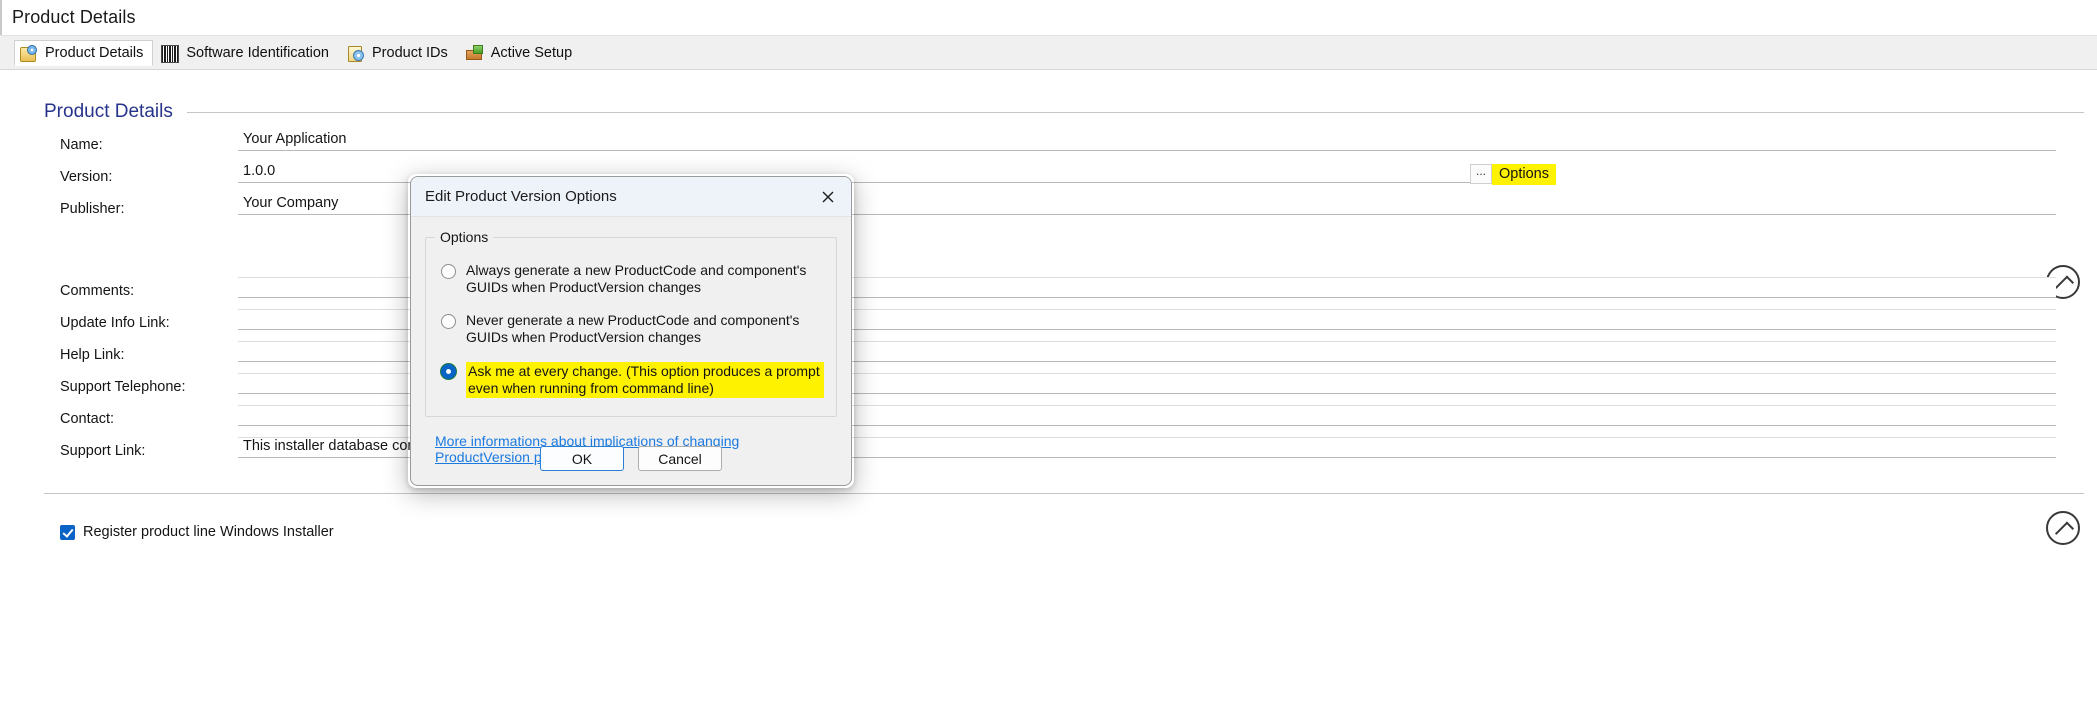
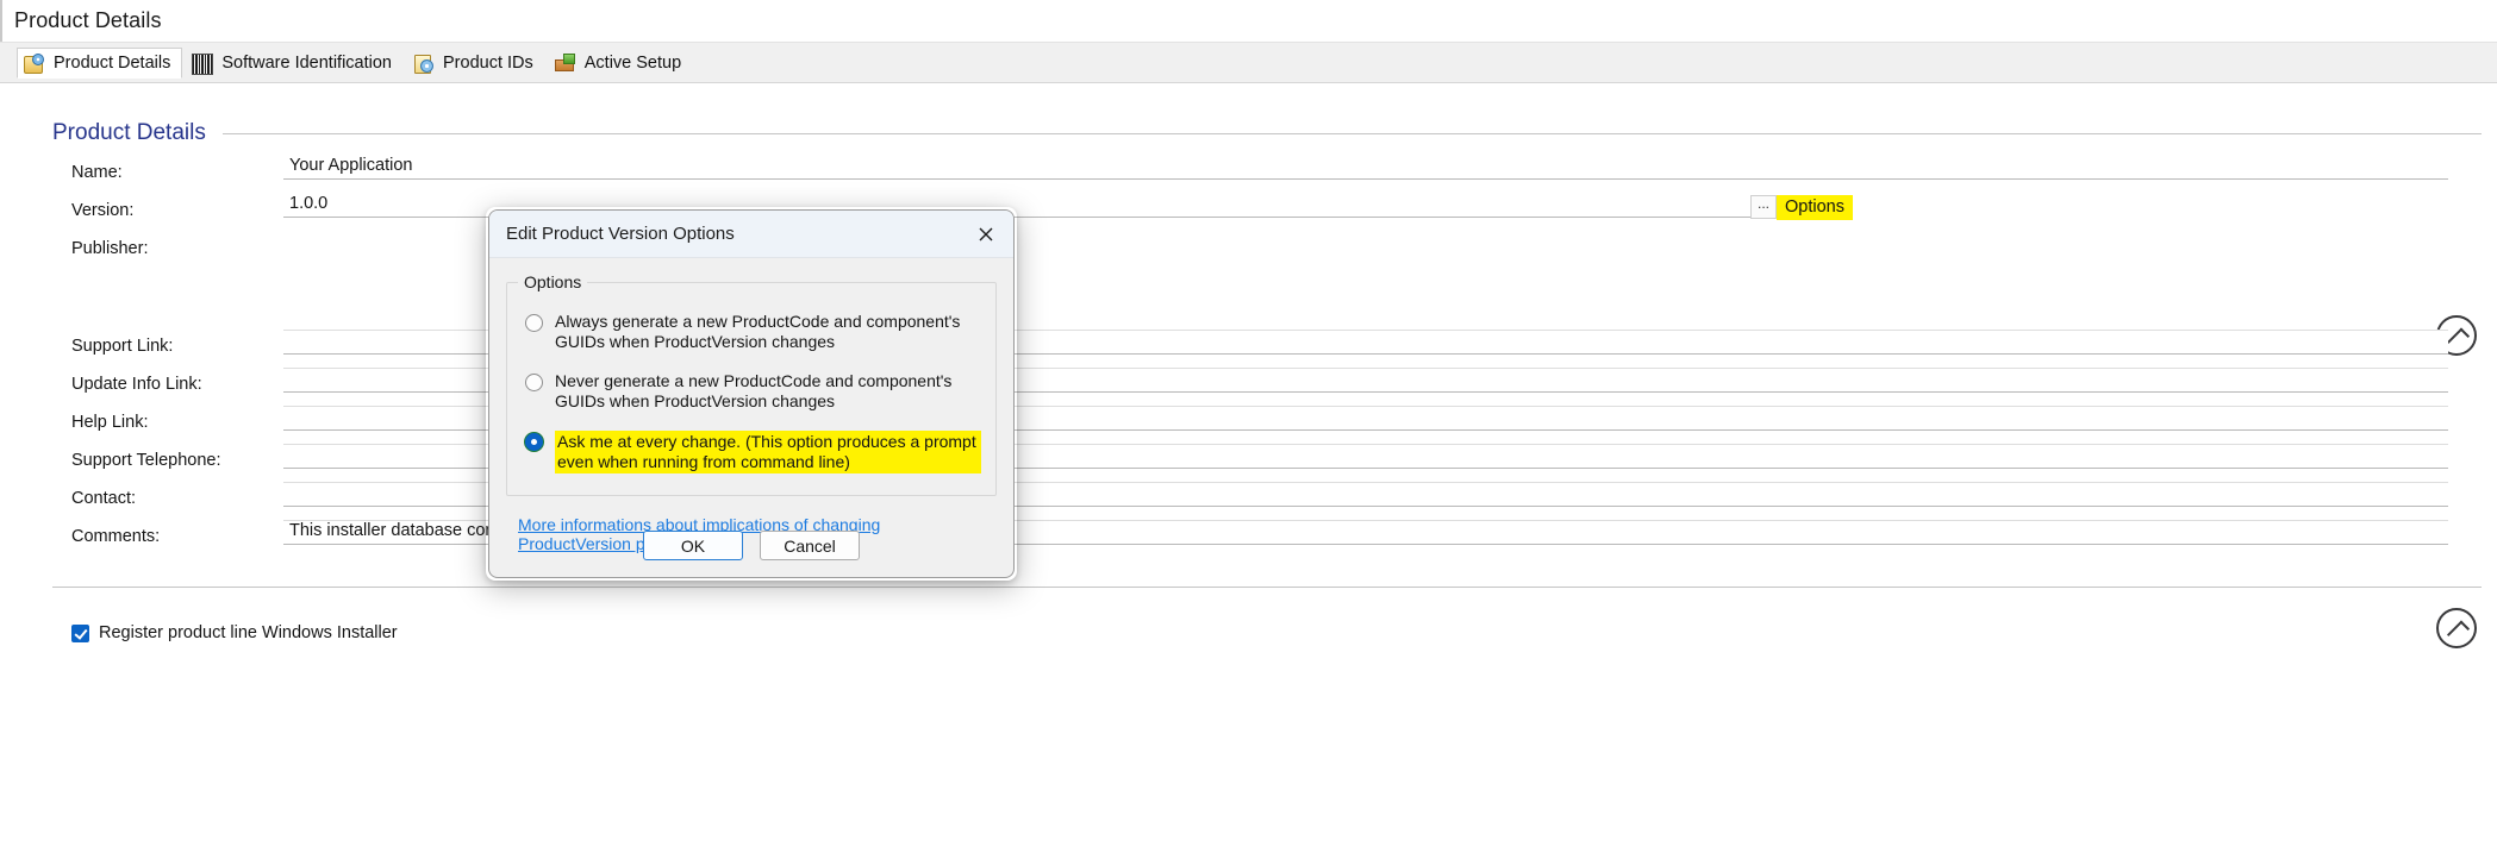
  Product Details
  Product Details
  Software Identification
  Product IDs
  Active Setup
  Product Details
  Name:
  Your Application
  Version:
  1.0.0
  ...
  Options
  Publisher:
- Your Company
- Comments:
+ Support Link:
  Update Info Link:
  Help Link:
  Support Telephone:
  Contact:
- Support Link:
+ Comments:
  This installer database co
  Register product line Windows Installer
  Edit Product Version Options
  Options
  Always generate a new ProductCode and component's GUIDs when ProductVersion changes
  Never generate a new ProductCode and component's GUIDs when ProductVersion changes
  Ask me at every change. (This option produces a prompt even when running from command line)
  More informations about implications of changing ProductVersion p
  OK
  Cancel
